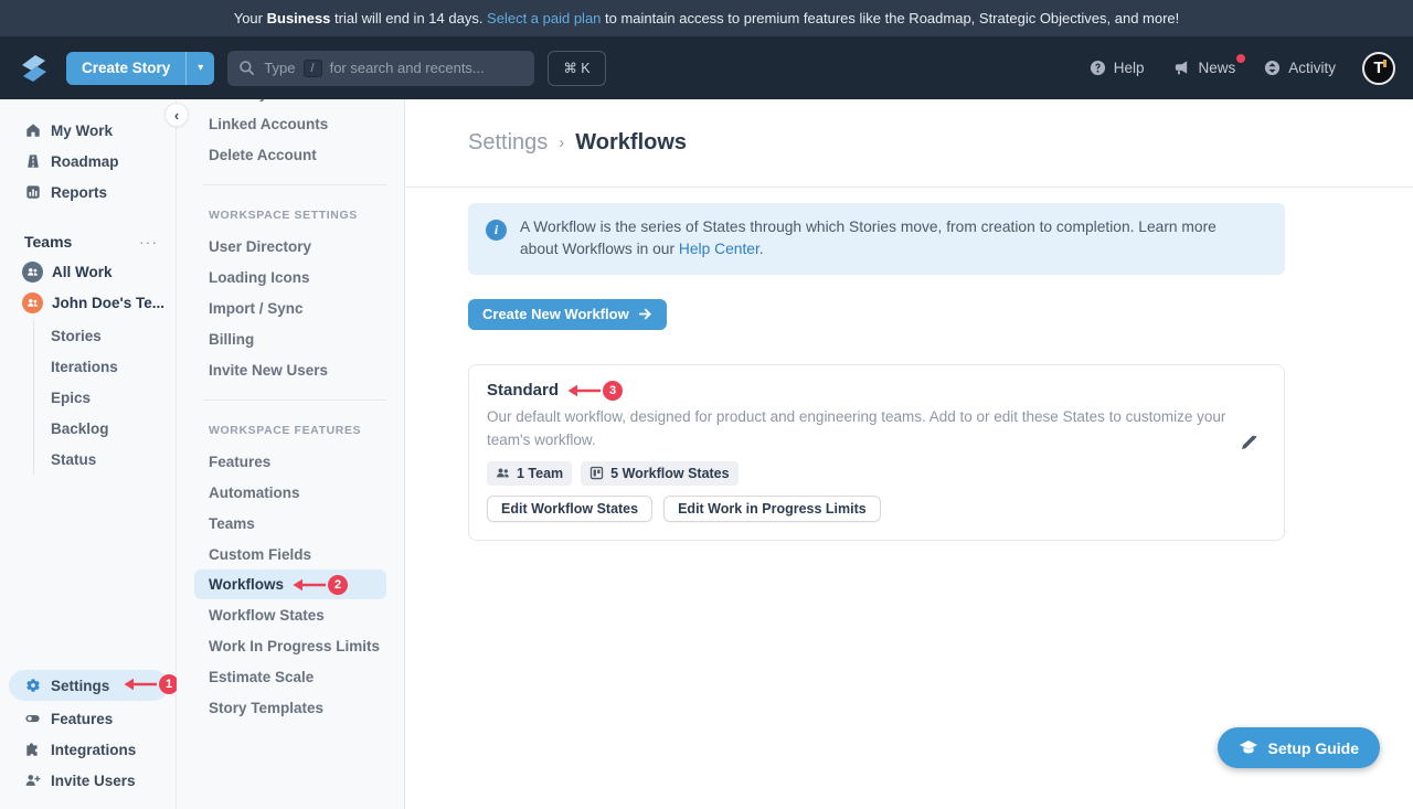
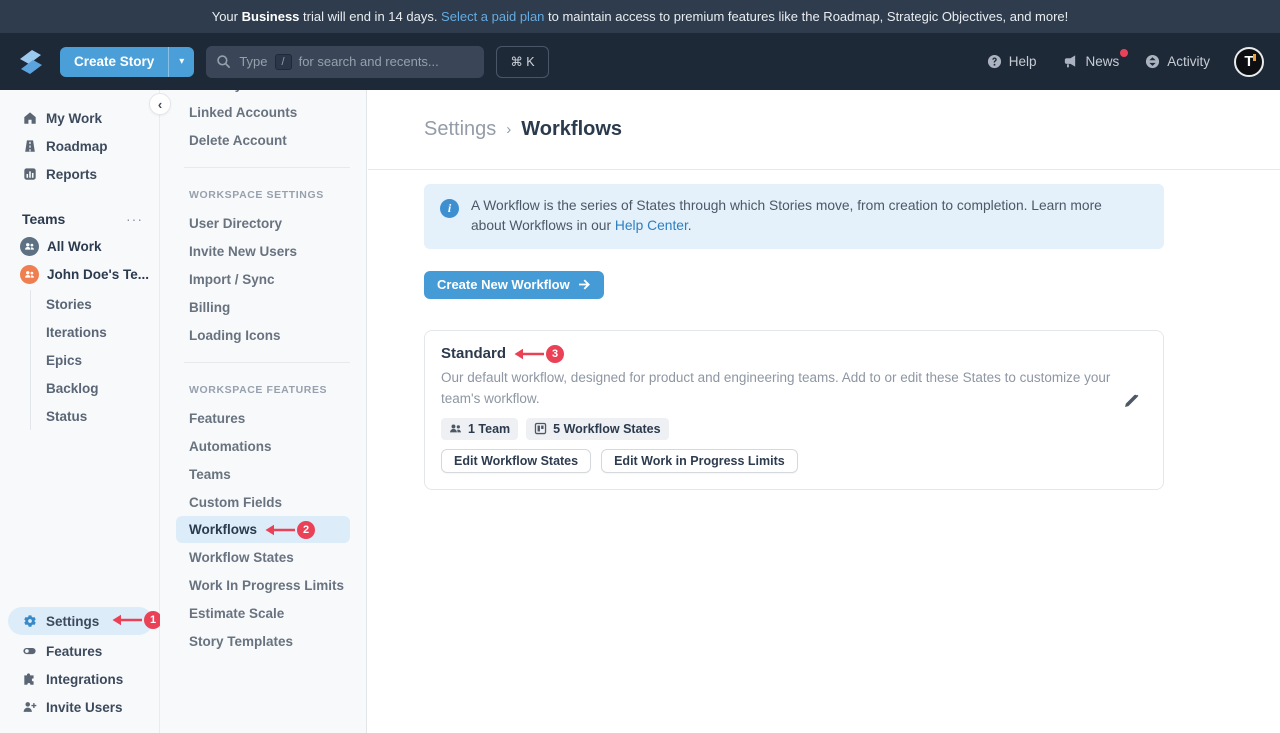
  Your
  Business
  trial will end in 14 days.
  Select a paid plan
  to maintain access to premium features like the Roadmap, Strategic Objectives, and more!
  Create Story
  ▾
  Type
  /
  for search and recents...
  ⌘ K
  Help
  News
  Activity
  T
  My Work
  Roadmap
  Reports
  Teams
  ···
  All Work
  John Doe's Te...
  Stories
  Iterations
  Epics
  Backlog
  Status
  Settings
  1
  Features
  Integrations
  Invite Users
  ‹
  Linked Accounts
  Delete Account
  WORKSPACE SETTINGS
  User Directory
- Loading Icons
+ Invite New Users
  Import / Sync
  Billing
- Invite New Users
+ Loading Icons
  WORKSPACE FEATURES
  Features
  Automations
  Teams
  Custom Fields
  Workflows
  2
  Workflow States
  Work In Progress Limits
  Estimate Scale
  Story Templates
  Settings
  ›
  Workflows
  i
  A Workflow is the series of States through which Stories move, from creation to completion. Learn more about Workflows in our Help Center.
  Create New Workflow
  Standard
  3
  Our default workflow, designed for product and engineering teams. Add to or edit these States to customize your team's workflow.
  1 Team
  5 Workflow States
  Edit Workflow States
  Edit Work in Progress Limits
- Setup Guide
